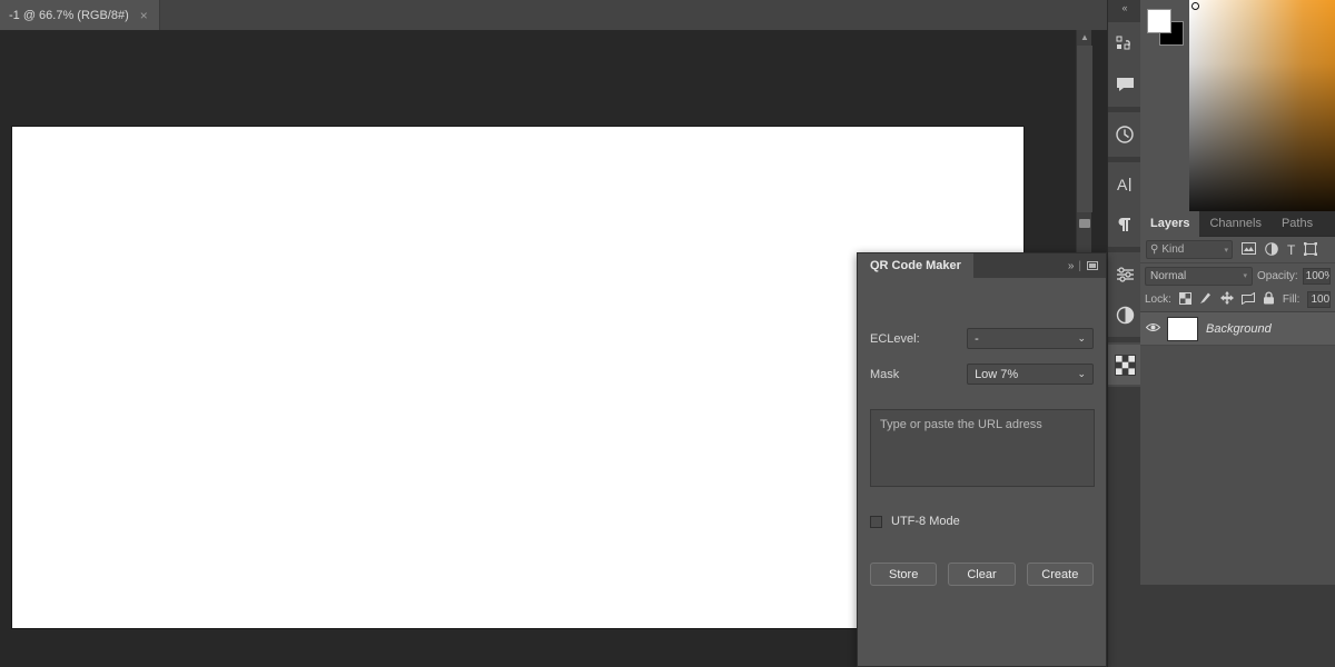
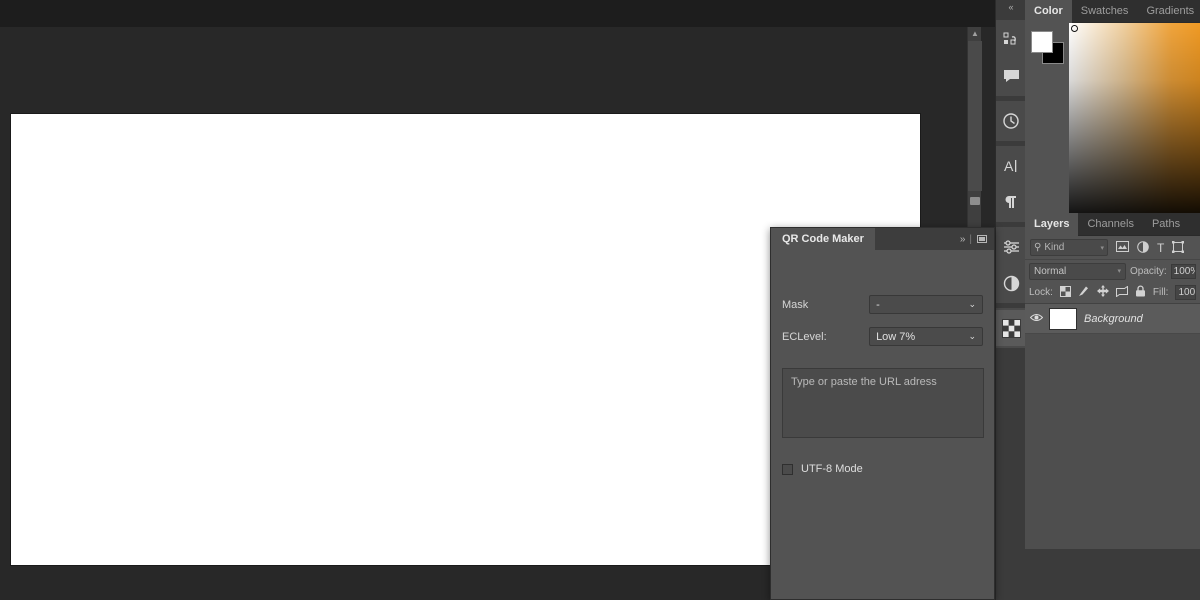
- -1 @ 66.7% (RGB/8#)
- ×
  ▲
  «
  A
+ Color
+ Swatches
+ Gradients
  Layers
  Channels
  Paths
  ⚲
  Kind
  T
  Normal
  Opacity:
  100%
  Lock:
  Fill:
  100
  Background
  QR Code Maker
  »
  |
- ECLevel:
+ Mask
  -
  ⌄
- Mask
+ ECLevel:
  Low 7%
  ⌄
  Type or paste the URL adress
  UTF-8 Mode
- Store
- Clear
- Create
